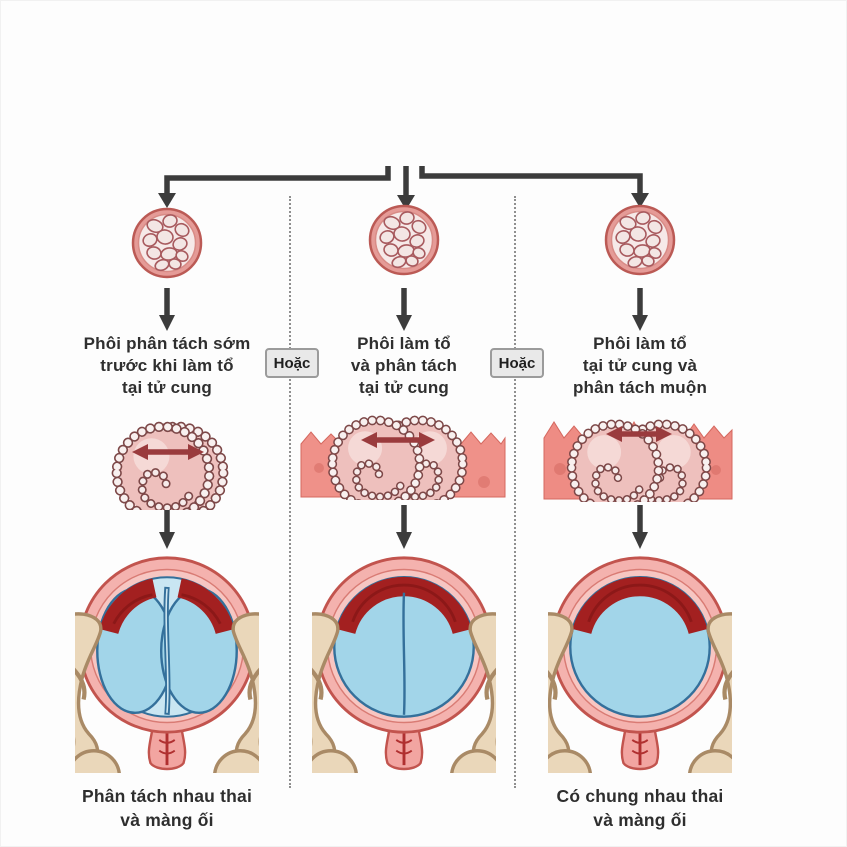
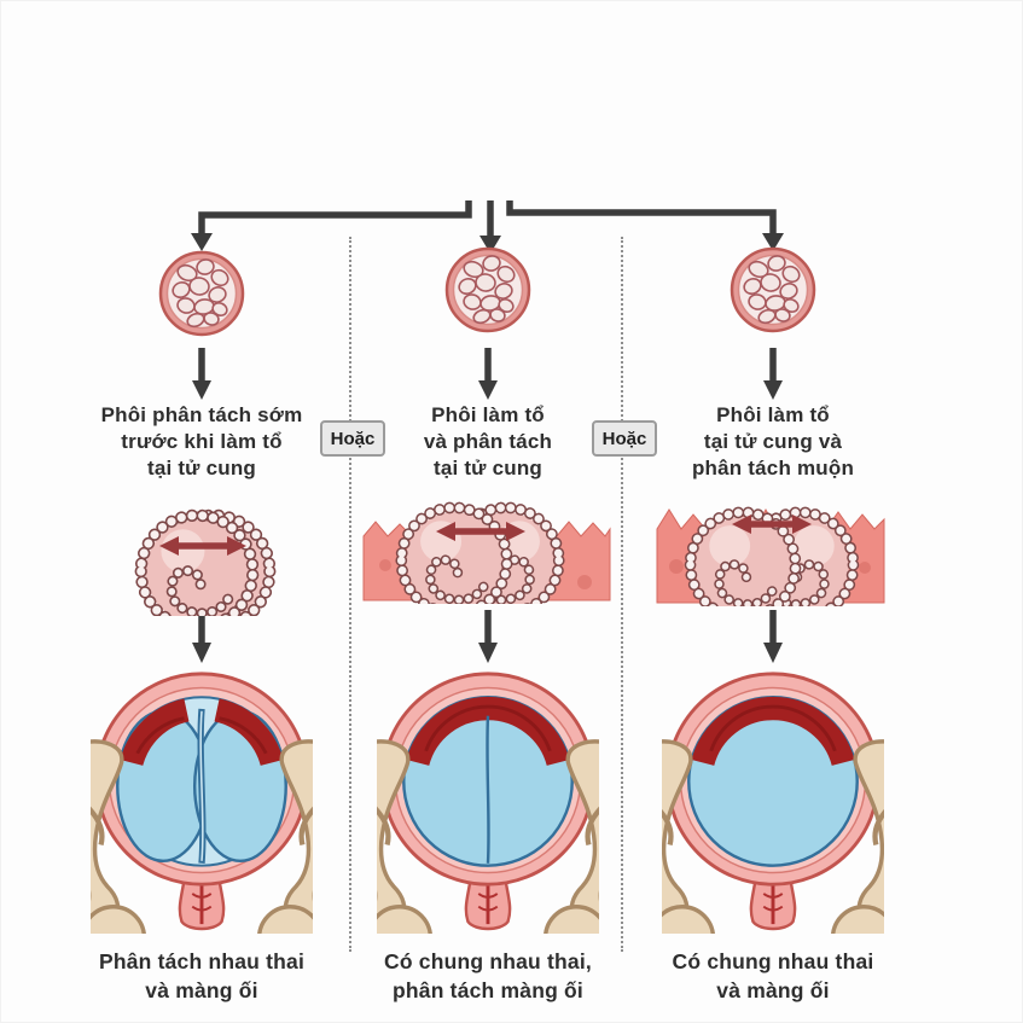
  Hoặc
  Hoặc
  Phôi phân tách sớm
  trước khi làm tổ
  tại tử cung
  Phôi làm tổ
  và phân tách
  tại tử cung
  Phôi làm tổ
  tại tử cung và
  phân tách muộn
  Phân tách nhau thai
  và màng ối
+ Có chung nhau thai,
+ phân tách màng ối
  Có chung nhau thai
  và màng ối
